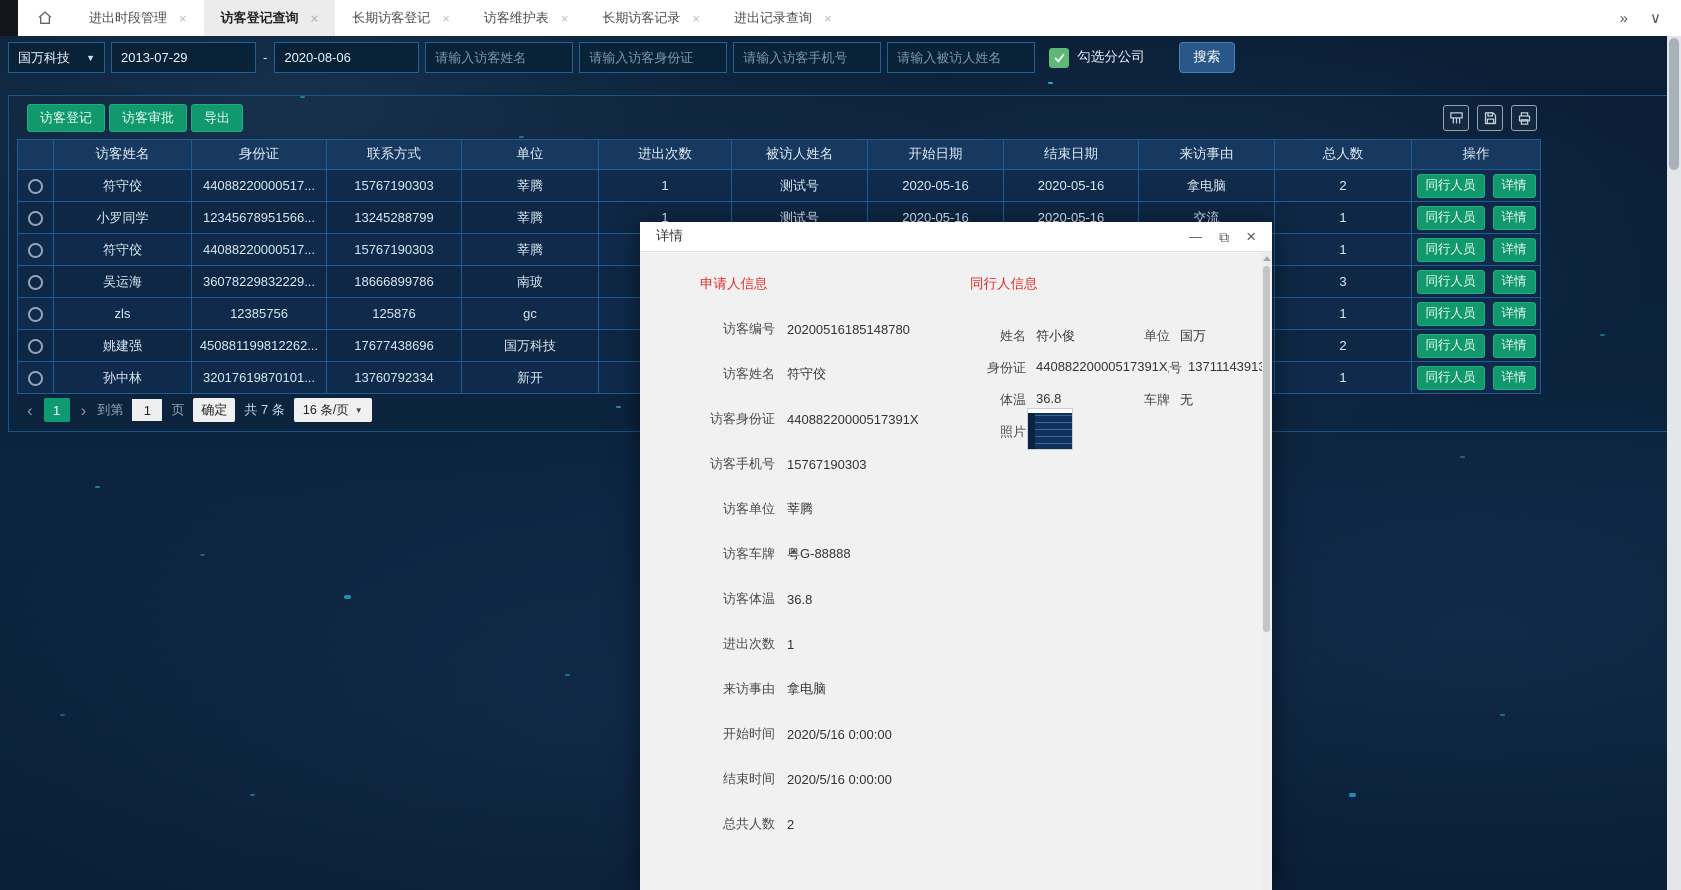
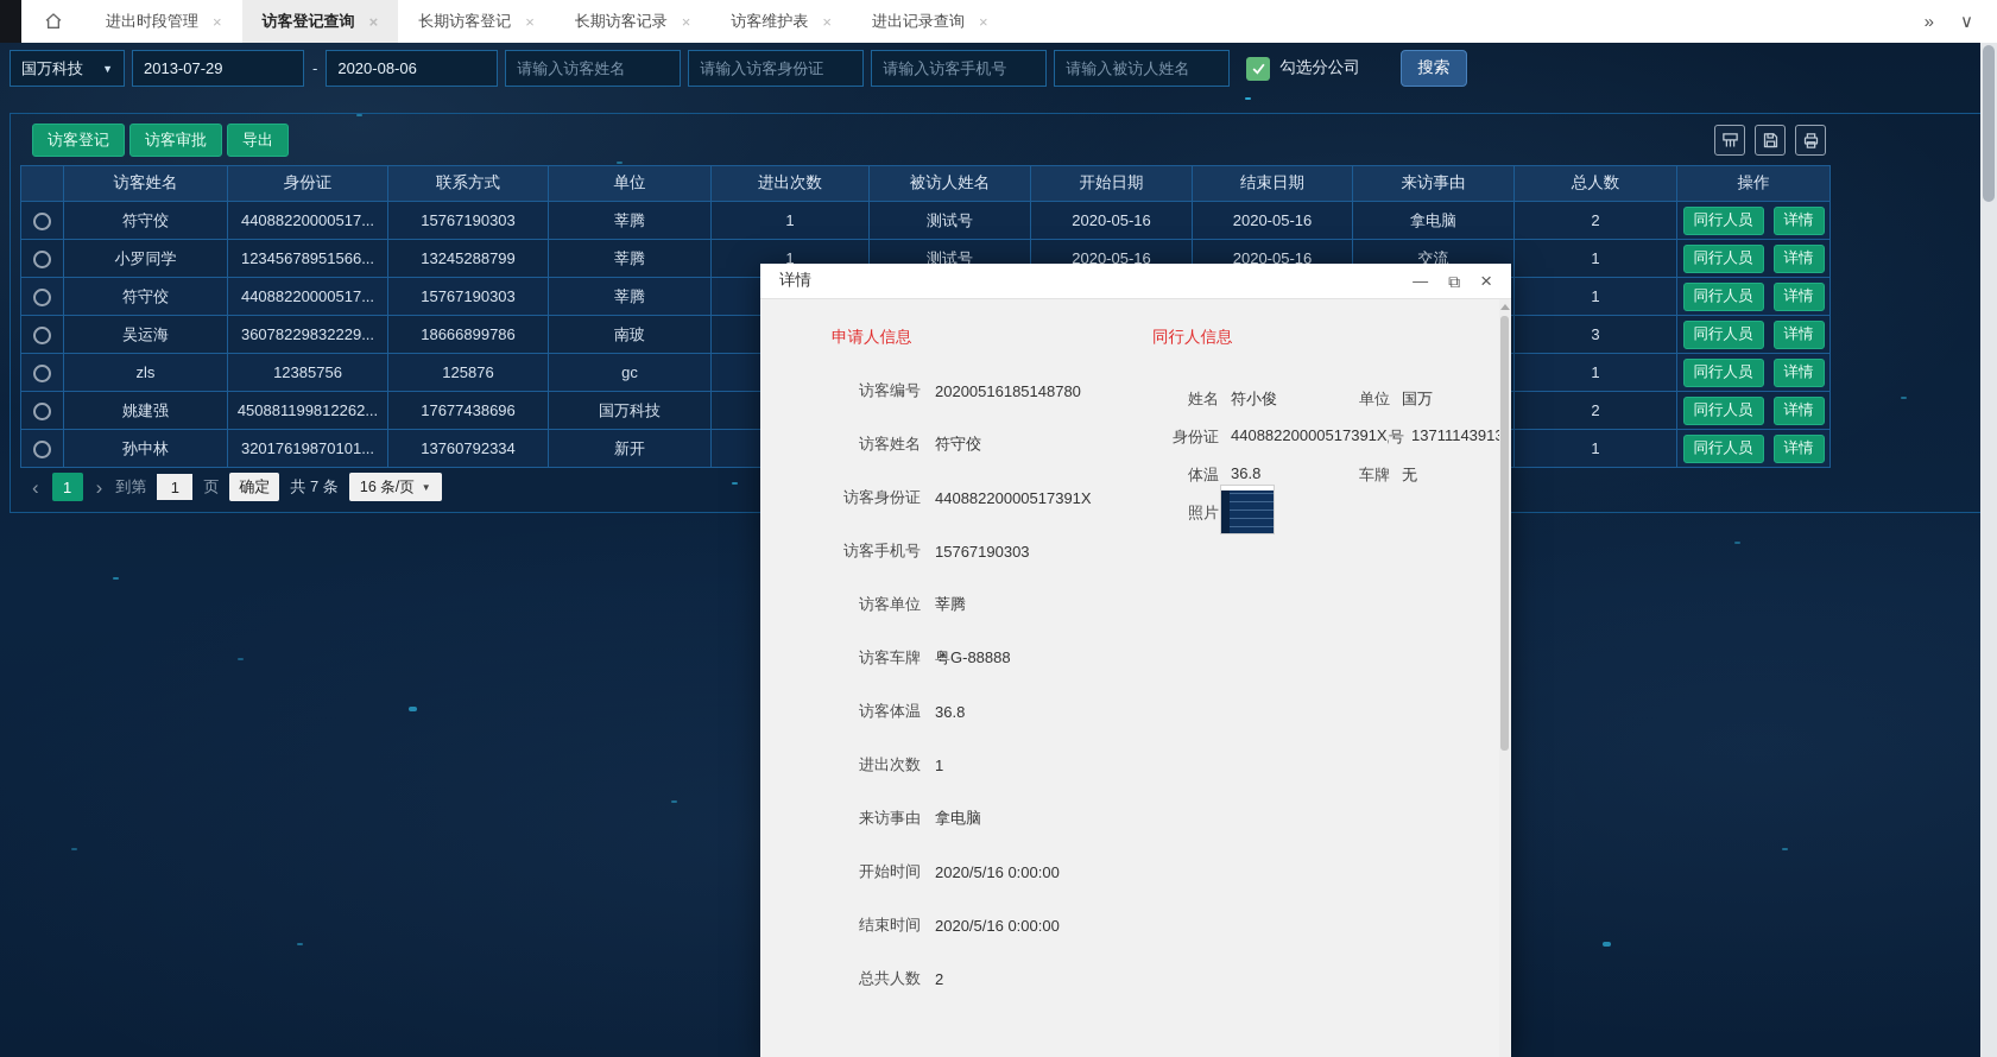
  进出时段管理
  ×
  访客登记查询
  ×
  长期访客登记
  ×
- 访客维护表
+ 长期访客记录
  ×
- 长期访客记录
+ 访客维护表
  ×
  进出记录查询
  ×
  »
  ∨
  国万科技
  ▼
  2013-07-29
  -
  2020-08-06
  请输入访客姓名
  请输入访客身份证
  请输入访客手机号
  请输入被访人姓名
  勾选分公司
  搜索
  访客登记
  访客审批
  导出
  	访客姓名	身份证	联系方式	单位	进出次数	被访人姓名	开始日期	结束日期	来访事由	总人数	操作
  	符守佼	44088220000517...	15767190303	莘腾	1	测试号	2020-05-16	2020-05-16	拿电脑	2	同行人员 详情
  	小罗同学	12345678951566...	13245288799	莘腾	1	测试号	2020-05-16	2020-05-16	交流	1	同行人员 详情
  	符守佼	44088220000517...	15767190303	莘腾						1	同行人员 详情
  	吴运海	36078229832229...	18666899786	南玻						3	同行人员 详情
  	zls	12385756	125876	gc						1	同行人员 详情
  	姚建强	450881199812262...	17677438696	国万科技						2	同行人员 详情
  	孙中林	32017619870101...	13760792334	新开						1	同行人员 详情
  ‹
  1
  ›
  到第
  1
  页
  确定
  共 7 条
  16 条/页
  ▼
  详情
  —
  ⧉
  ×
  申请人信息
  同行人信息
  访客编号
  20200516185148780
  访客姓名
  符守佼
  访客身份证
  44088220000517391X
  访客手机号
  15767190303
  访客单位
  莘腾
  访客车牌
  粤G-88888
  访客体温
  36.8
  进出次数
  1
  来访事由
  拿电脑
  开始时间
  2020/5/16 0:00:00
  结束时间
  2020/5/16 0:00:00
  总共人数
  2
  姓名
  符小俊
  单位
  国万
  身份证
  44088220000517391X
  1371114391
  体温
  36.8
  车牌
  无
  照片
